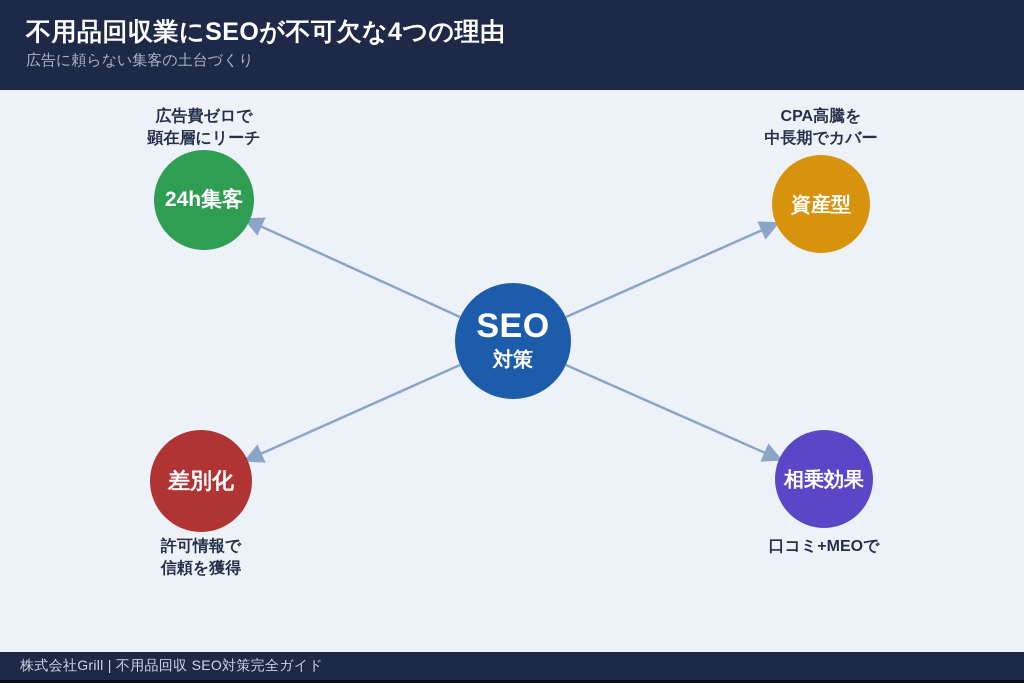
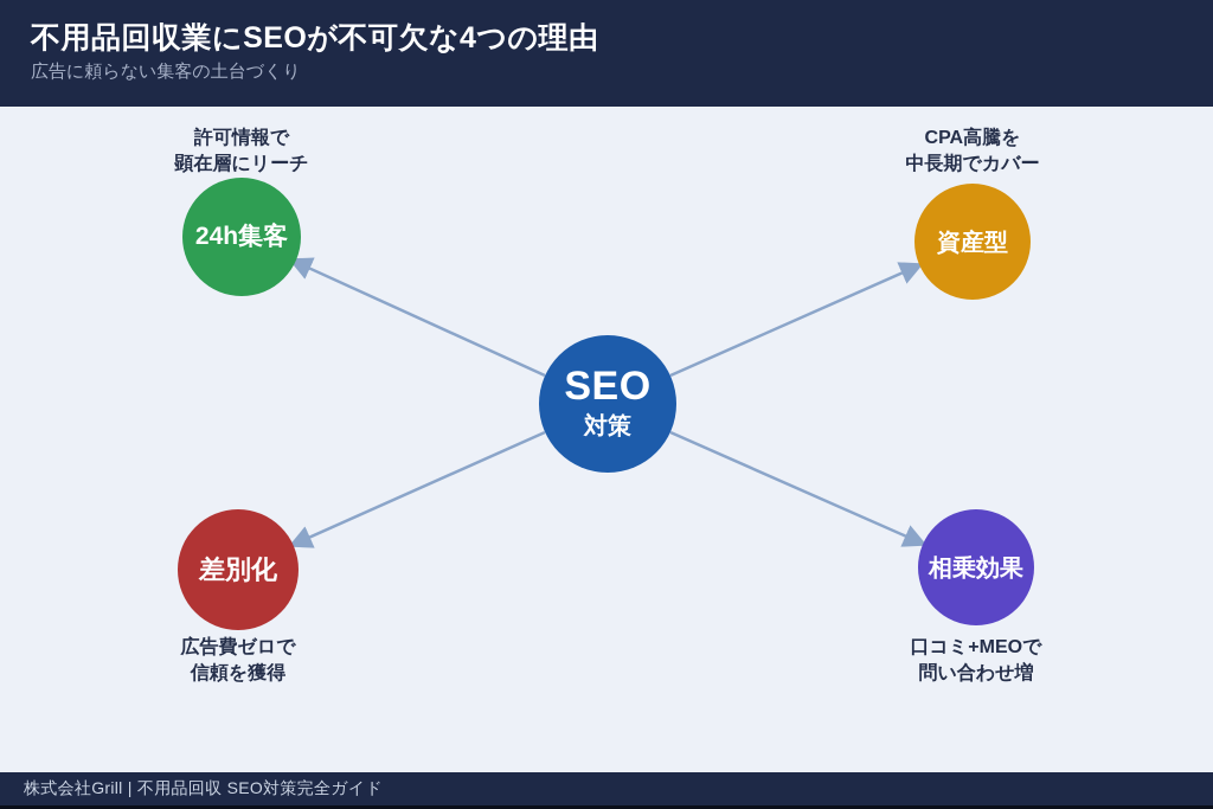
  不用品回収業にSEOが不可欠な4つの理由
  広告に頼らない集客の土台づくり
- 広告費ゼロで
+ 許可情報で
  顕在層にリーチ
  CPA高騰を
  中長期でカバー
- 許可情報で
+ 広告費ゼロで
  信頼を獲得
  口コミ+MEOで
+ 問い合わせ増
  SEO
  対策
  24h集客
  資産型
  差別化
  相乗効果
  株式会社Grill | 不用品回収 SEO対策完全ガイド
